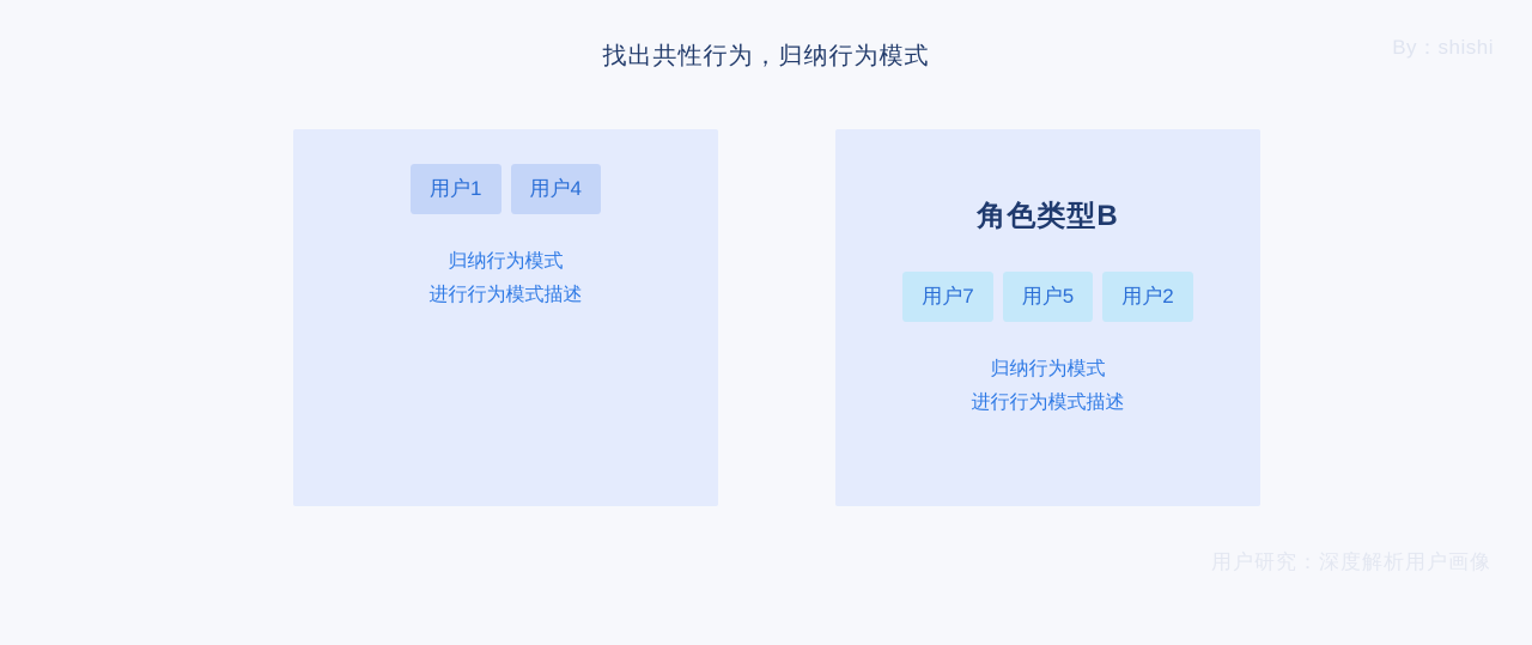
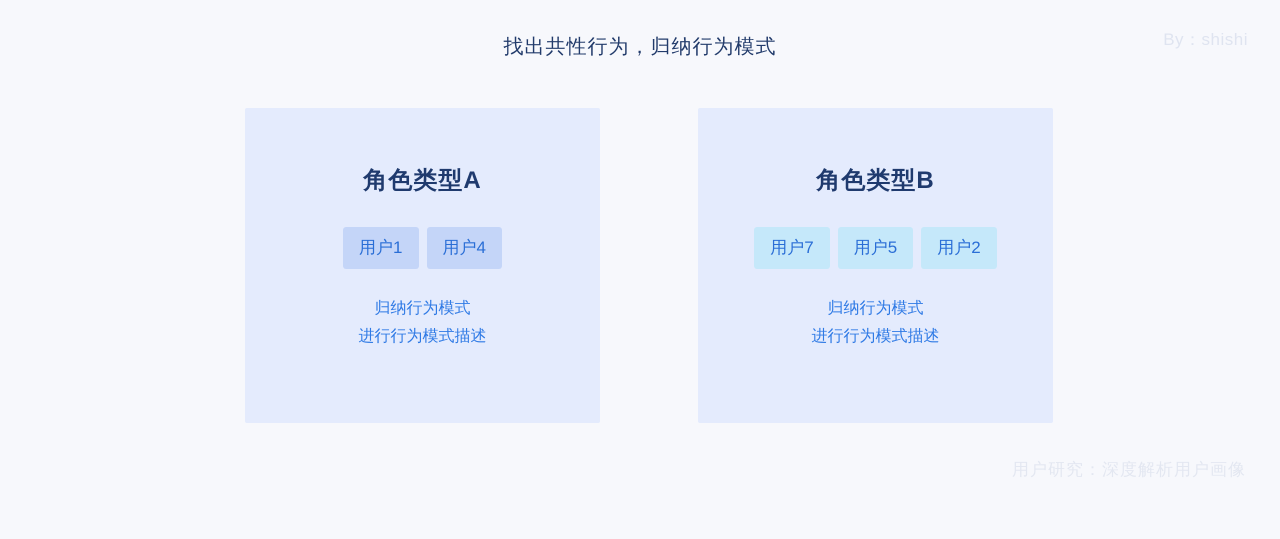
  找出共性行为，归纳行为模式
  By：shishi
+ 角色类型A
  用户1
  用户4
  归纳行为模式
  进行行为模式描述
  角色类型B
  用户7
  用户5
  用户2
  归纳行为模式
  进行行为模式描述
